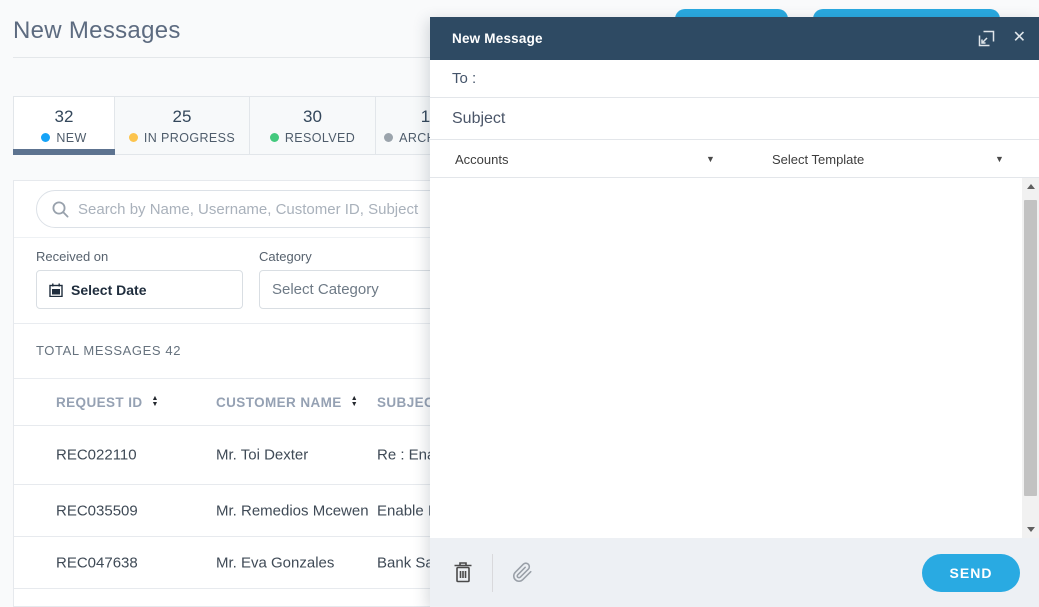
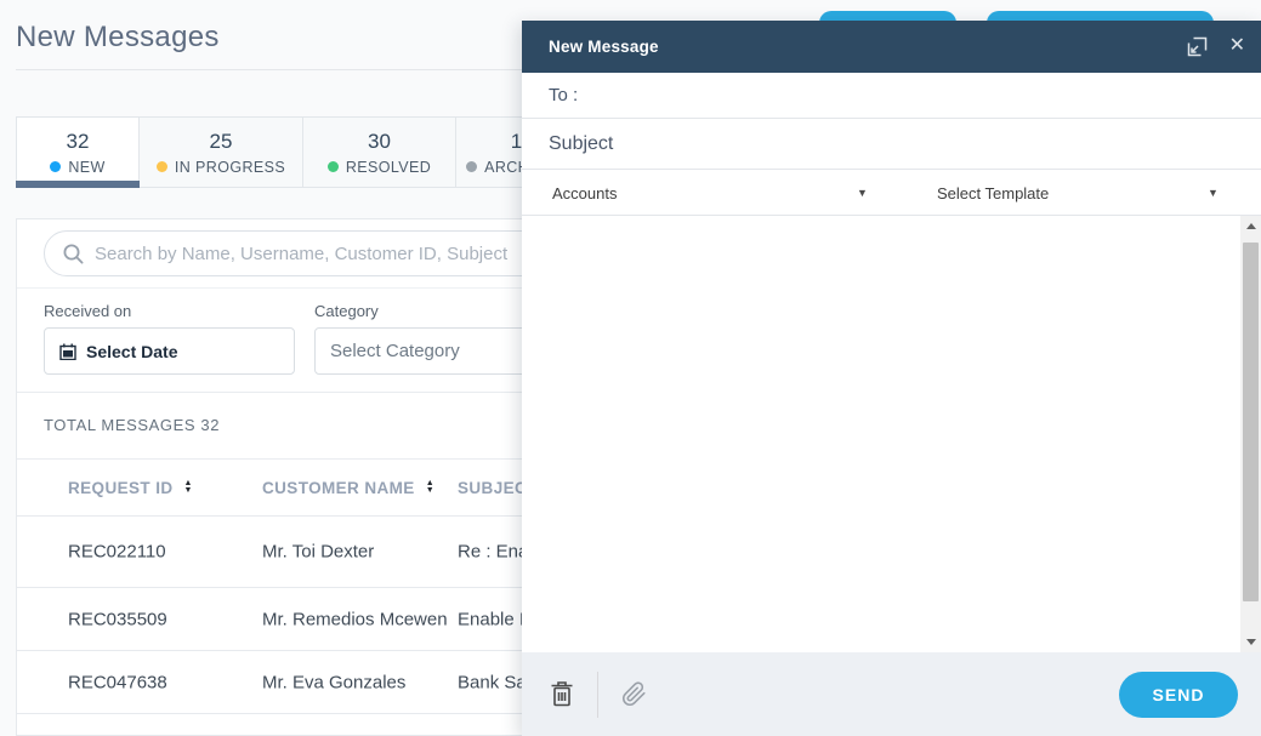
  New Messages
  32
  NEW
  25
  IN PROGRESS
  30
  RESOLVED
  1
  Search by Name, Username, Customer ID, Subject
  Received on
  Category
  Select Date
  Select Category
- TOTAL MESSAGES 42
+ TOTAL MESSAGES 32
  REQUEST ID
  CUSTOMER NAME
  SUBJE
  REC022110
  Mr. Toi Dexter
  Re : En
  REC035509
  Mr. Remedios Mcewen
  Enable
  REC047638
  Mr. Eva Gonzales
  New Message
  ✕
  To :
  Subject
  Accounts
  ▼
  Select Template
  ▼
  SEND
